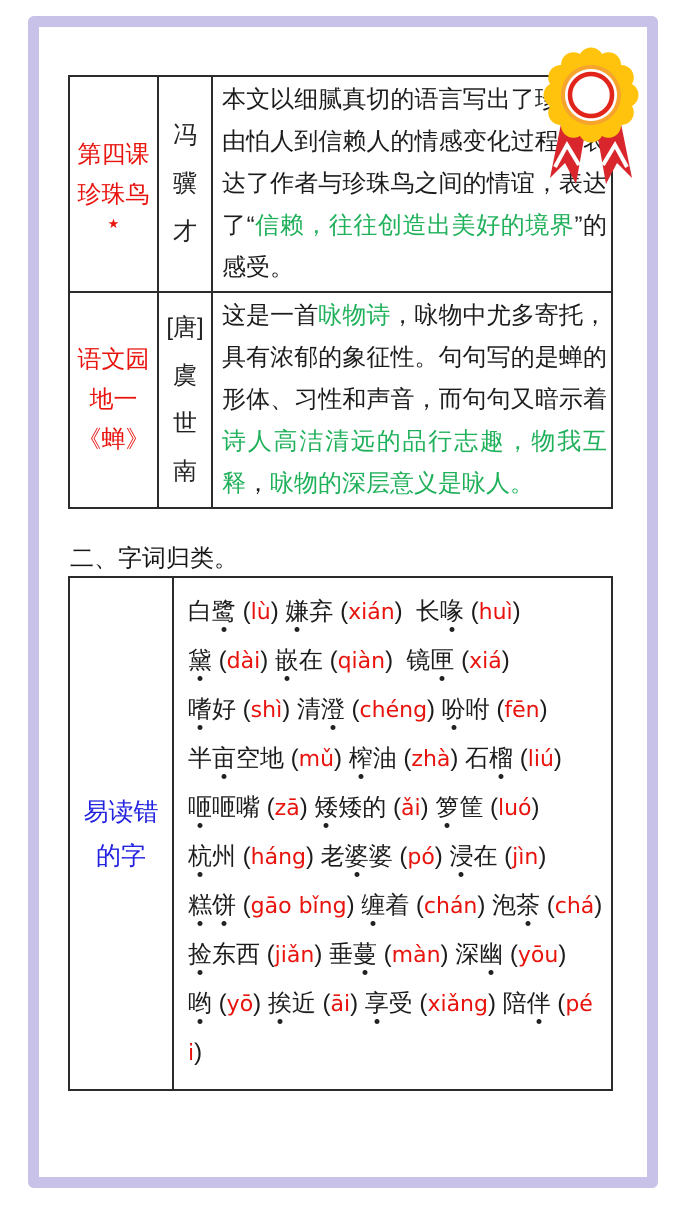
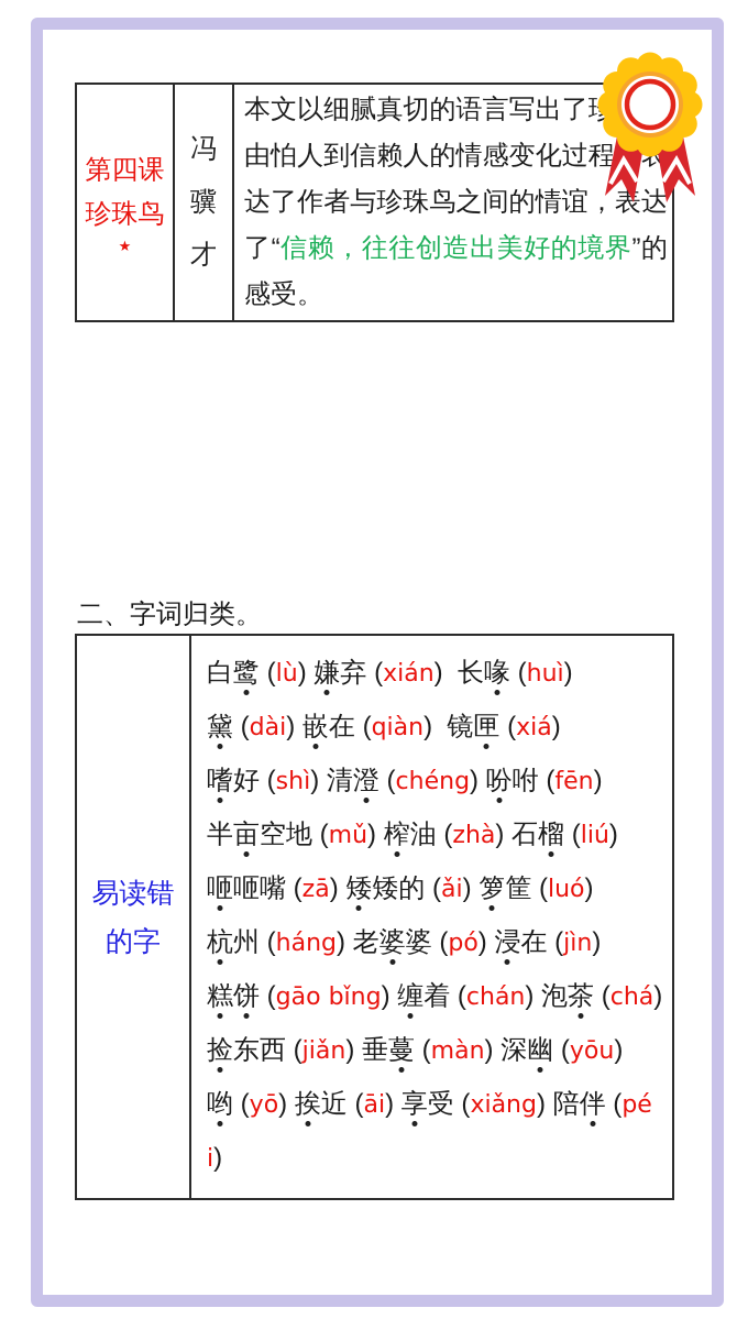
  第四课珍珠鸟★	冯骥才	本文以细腻真切的语言写出了由怕人到信赖人的情感变化过程达了作者与珍珠鸟之间的情谊，表达了“信赖，往往创造出美好的境界”的感受。
- 语文园地一《蝉》	[唐]虞世南	这是一首咏物诗，咏物中尤多寄托，具有浓郁的象征性。句句写的是蝉的形体、习性和声音，而句句又暗示着诗人高洁清远的品行志趣，物我互释，咏物的深层意义是咏人。
  二、字词归类。
  易读错的字	白鹭 (lù) 嫌弃 (xián) 长喙 (huì)黛 (dài) 嵌在 (qiàn) 镜匣 (xiá)嗜好 (shì) 清澄 (chéng) 吩咐 (fēn)半亩空地 (mǔ) 榨油 (zhà) 石榴 (liú)咂咂嘴 (zā) 矮矮的 (ǎi) 箩筐 (luó)杭州 (háng) 老婆婆 (pó) 浸在 (jìn)糕饼 (gāo bǐng) 缠着 (chán) 泡茶 (chá)捡东西 (jiǎn) 垂蔓 (màn) 深幽 (yōu)哟 (yō) 挨近 (āi) 享受 (xiǎng) 陪伴 (péi)
